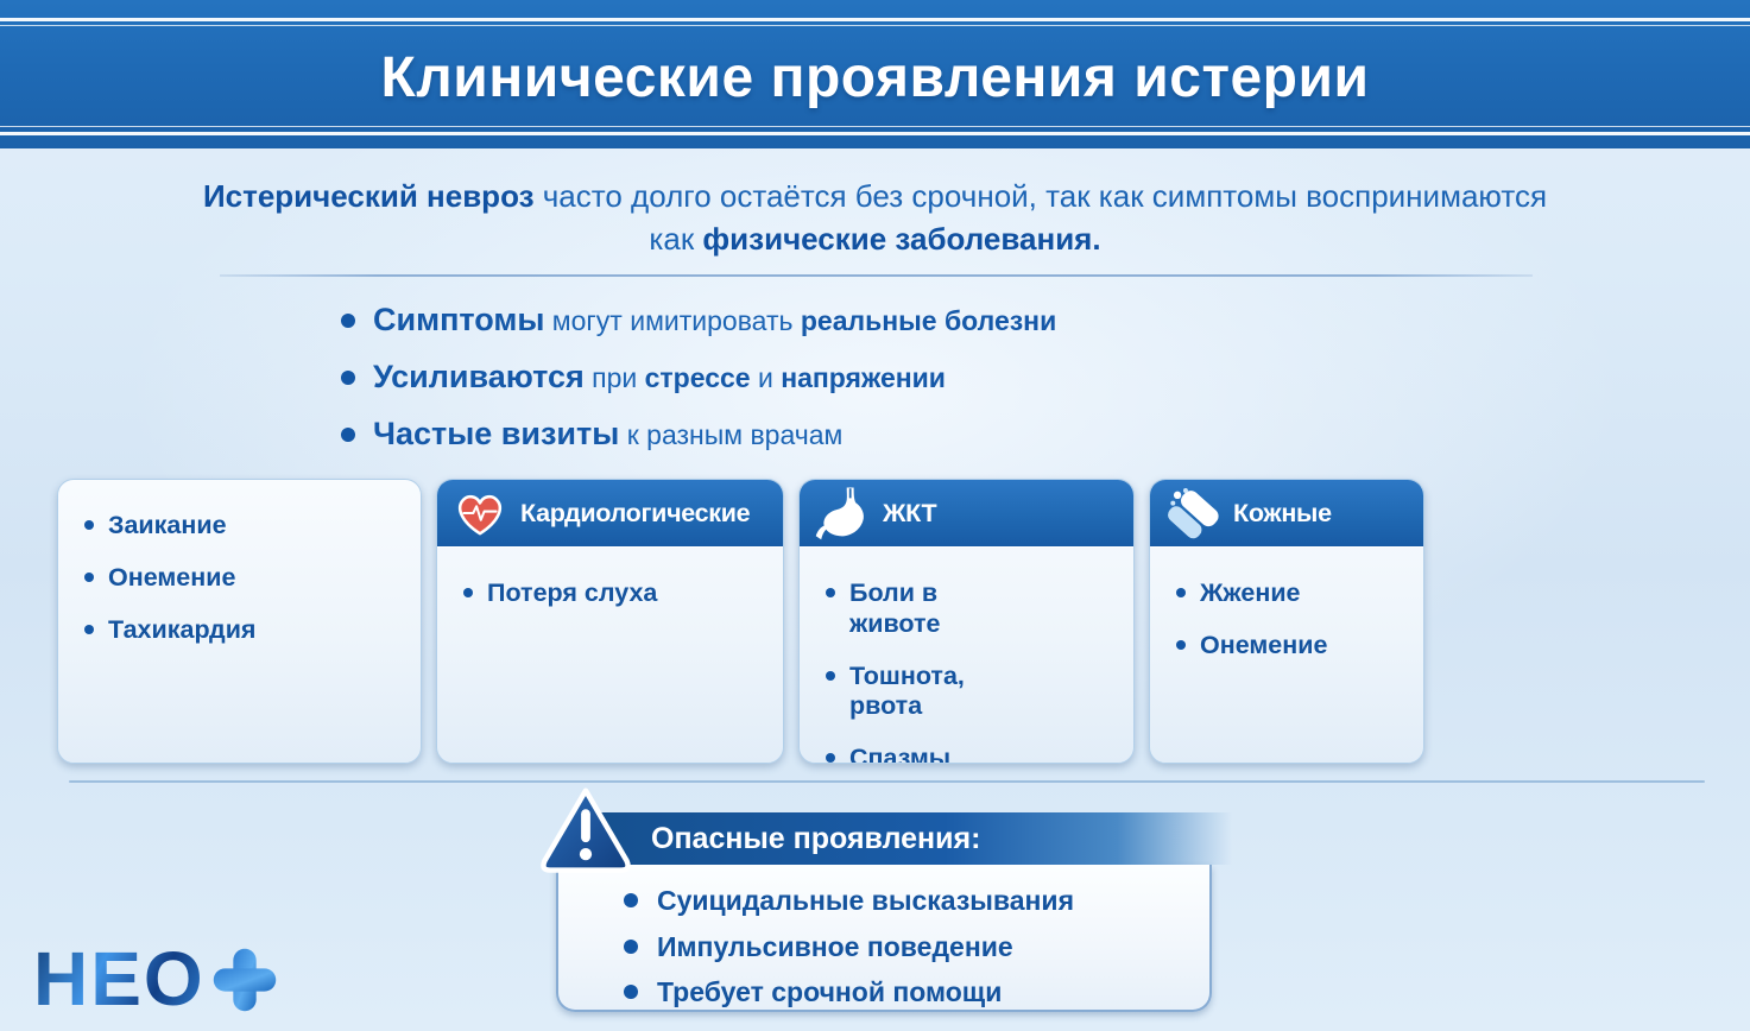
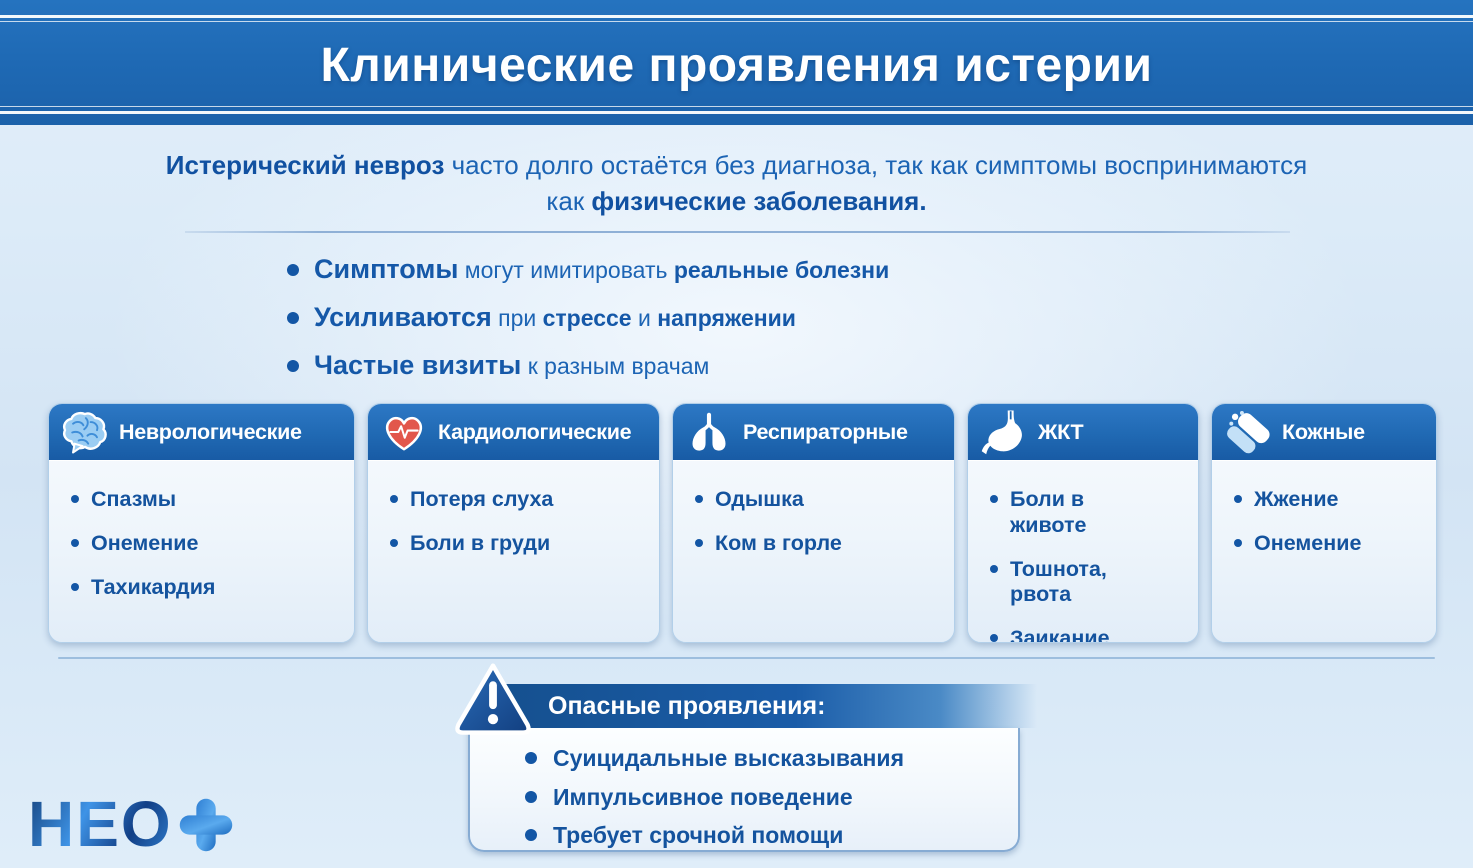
  Клинические проявления истерии
- Истерический невроз часто долго остаётся без срочной, так как симптомы воспринимаются как физические заболевания.
+ Истерический невроз часто долго остаётся без диагноза, так как симптомы воспринимаются как физические заболевания.
  Симптомы могут имитировать реальные болезни
  Усиливаются при стрессе и напряжении
  Частые визиты к разным врачам
+ Неврологические
- Заикание
+ Спазмы
  Онемение
  Тахикардия
  Кардиологические
  Потеря слуха
+ Боли в груди
+ Респираторные
+ Одышка
+ Ком в горле
  ЖКТ
  Боли в животе
  Тошнота, рвота
- Спазмы
+ Заикание
  Кожные
  Жжение
  Онемение
  Опасные проявления:
  Суицидальные высказывания
  Импульсивное поведение
  Требует срочной помощи
  НЕО
